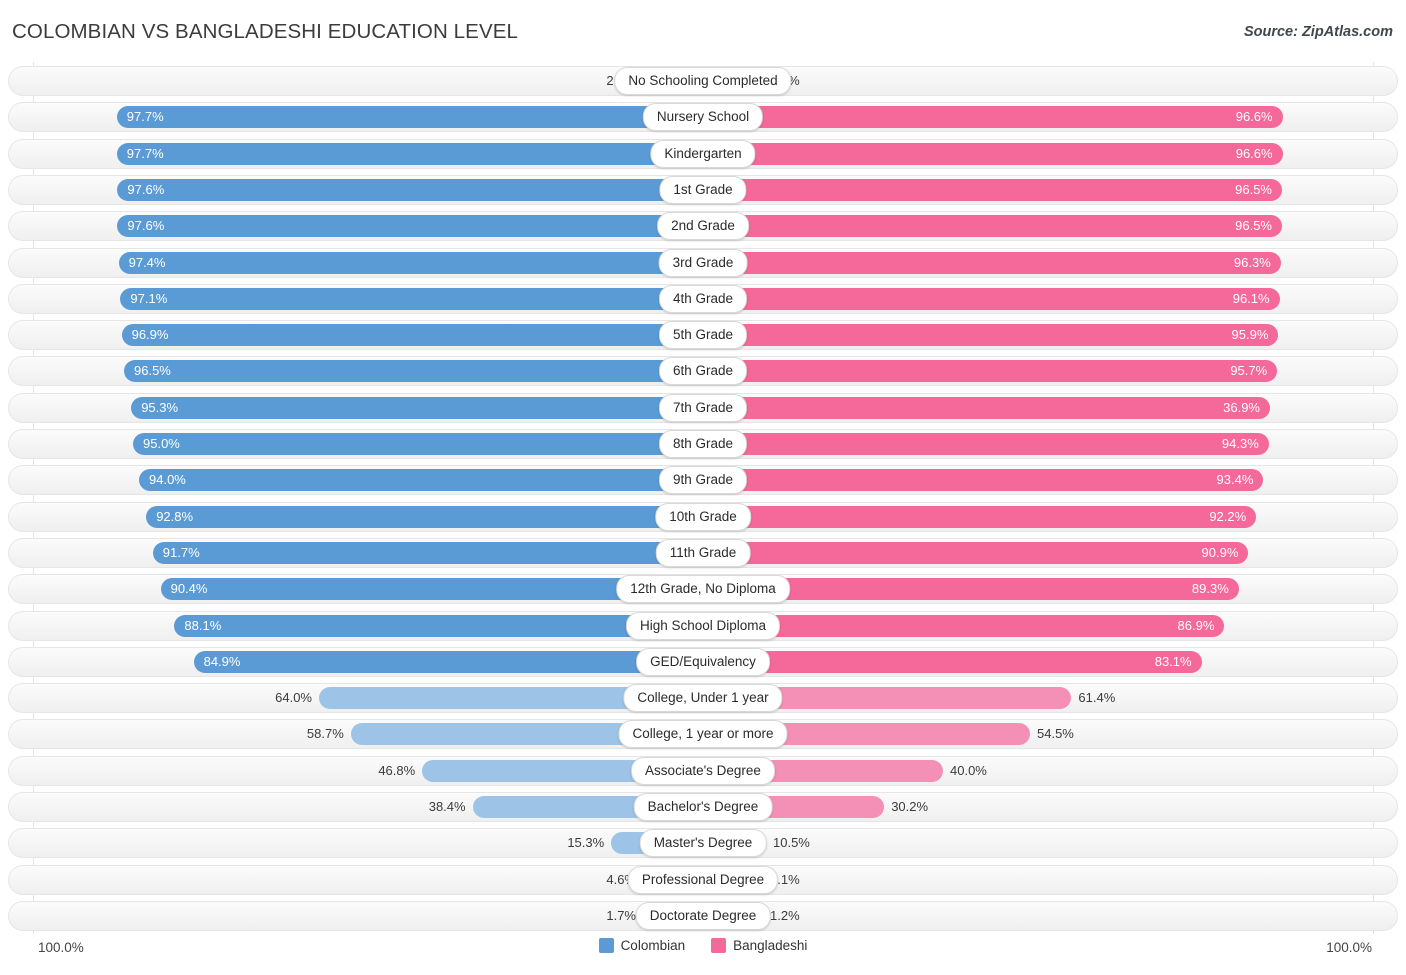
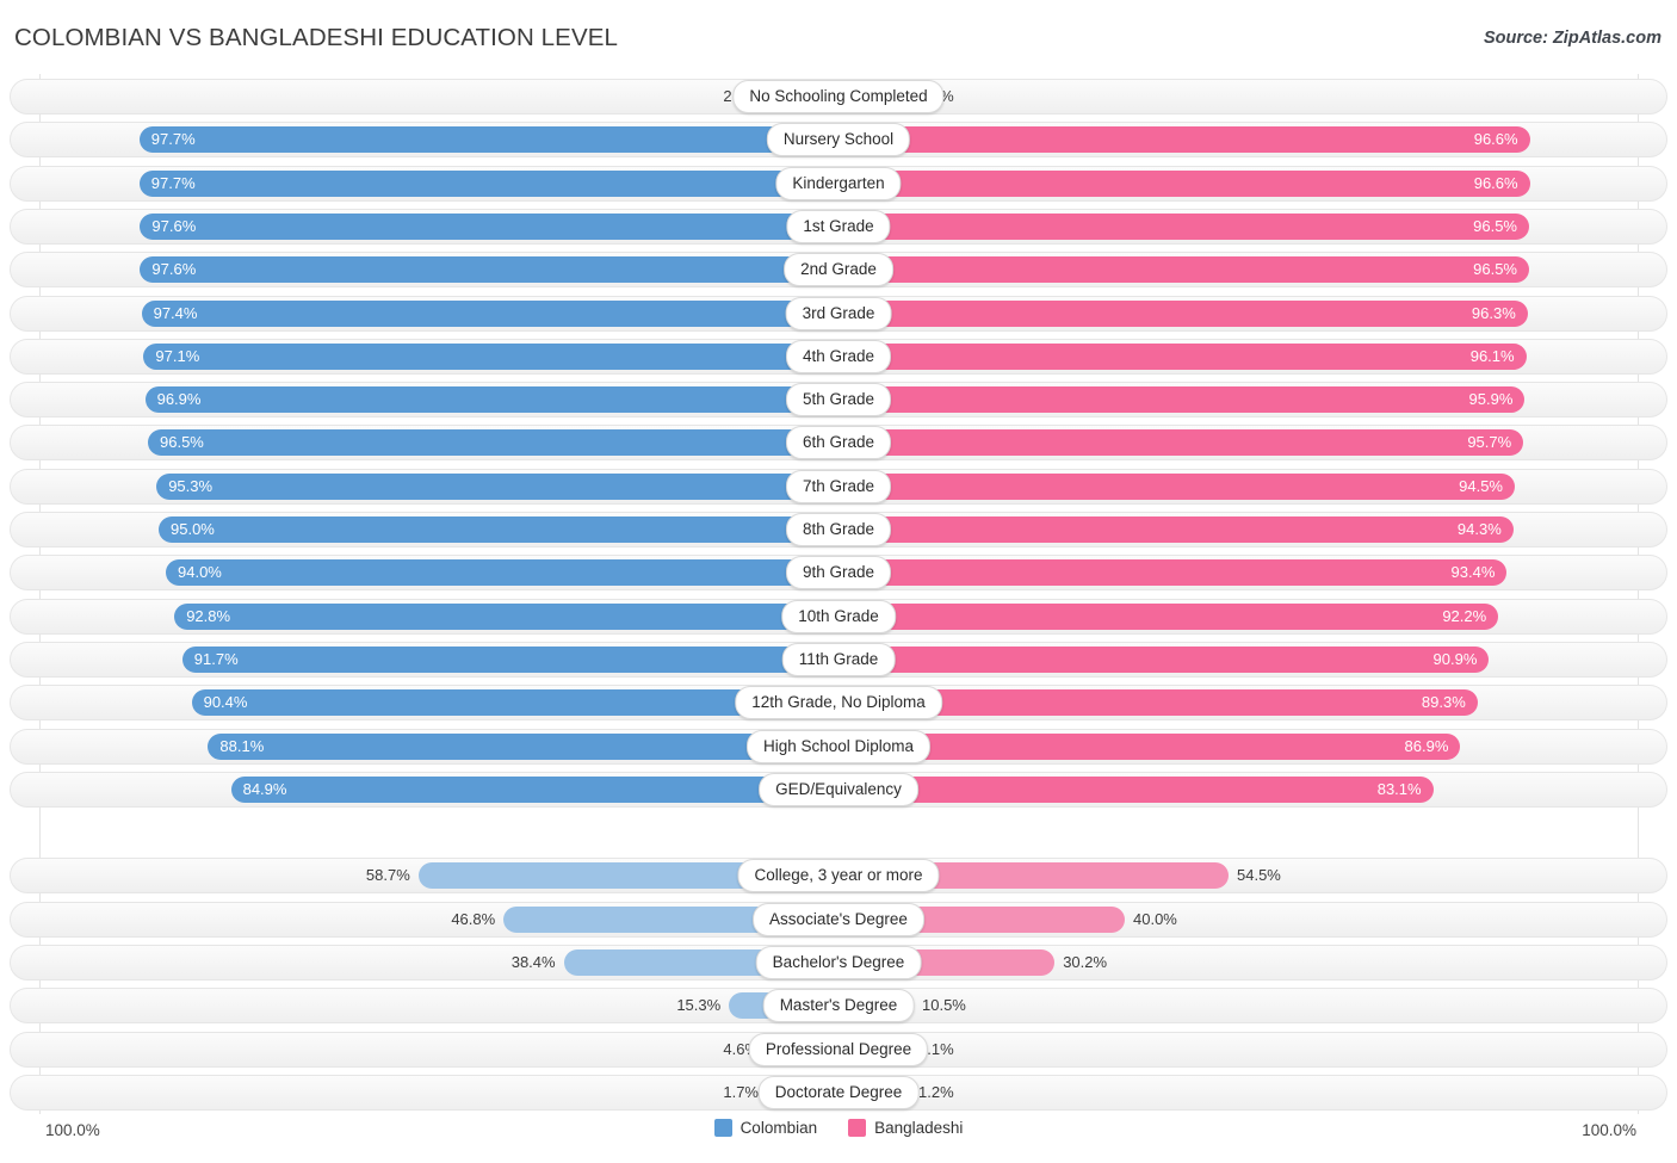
  COLOMBIAN VS BANGLADESHI EDUCATION LEVEL
  Source: ZipAtlas.com
  No Schooling Completed
  97.7%
  96.6%
  Nursery School
  97.7%
  96.6%
  Kindergarten
  97.6%
  96.5%
  1st Grade
  97.6%
  96.5%
  2nd Grade
  97.4%
  96.3%
  3rd Grade
  97.1%
  96.1%
  4th Grade
  96.9%
  95.9%
  5th Grade
  96.5%
  95.7%
  6th Grade
  95.3%
- 36.9%
+ 94.5%
  7th Grade
  95.0%
  94.3%
  8th Grade
  94.0%
  93.4%
  9th Grade
  92.8%
  92.2%
  10th Grade
  91.7%
  90.9%
  11th Grade
  90.4%
  89.3%
  12th Grade, No Diploma
  88.1%
  86.9%
  High School Diploma
  84.9%
  83.1%
  GED/Equivalency
- 64.0%
- 61.4%
- College, Under 1 year
  58.7%
  54.5%
- College, 1 year or more
+ College, 3 year or more
  46.8%
  40.0%
  Associate's Degree
  38.4%
  30.2%
  Bachelor's Degree
  15.3%
  10.5%
  Master's Degree
  4.6
  .1%
  Professional Degree
  1.7%
  1.2%
  Doctorate Degree
  100.0%
  100.0%
  Colombian
  Bangladeshi
